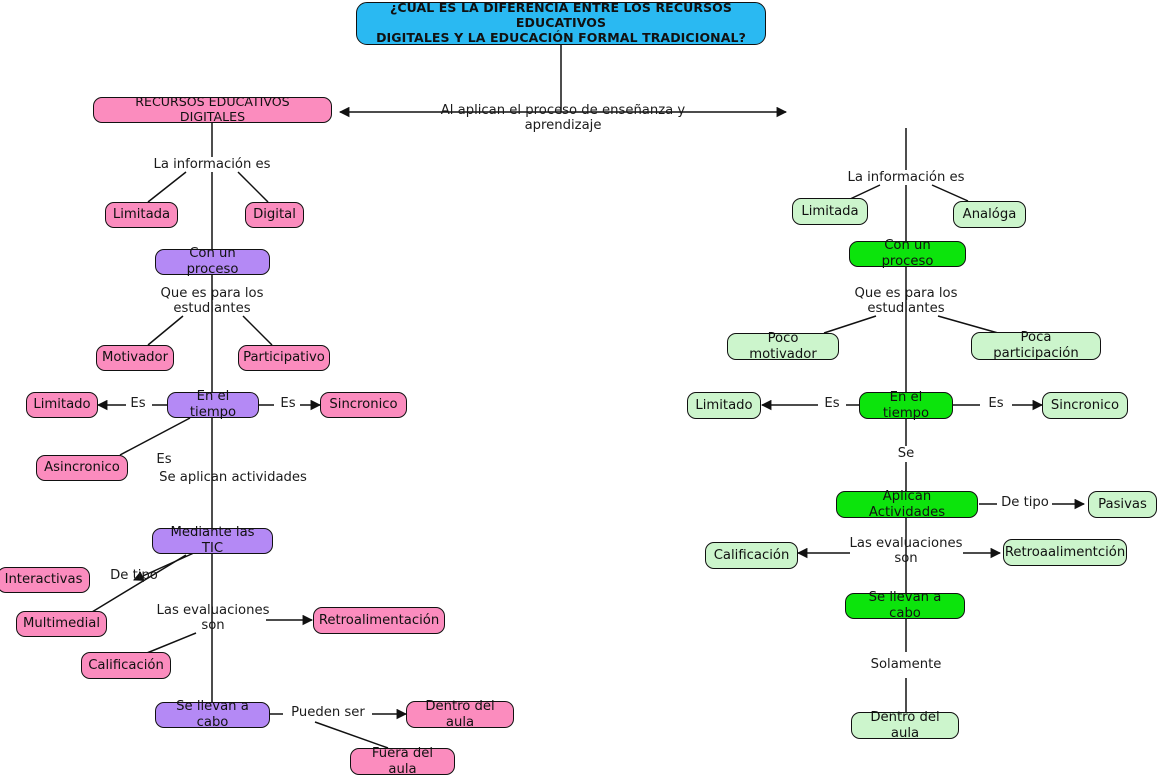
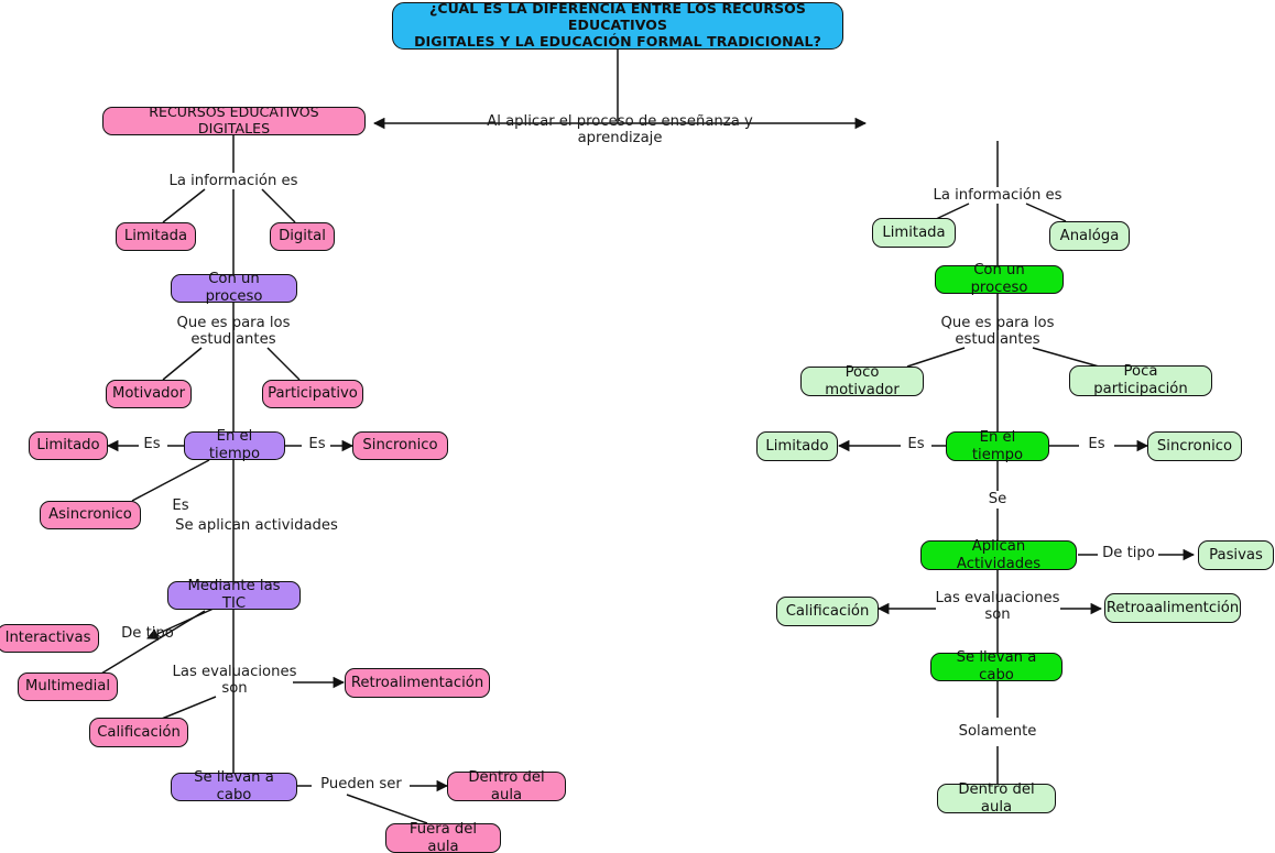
  ¿CUAL ES LA DIFERENCIA ENTRE LOS RECURSOS EDUCATIVOS
  DIGITALES Y LA EDUCACIÓN FORMAL TRADICIONAL?
- Al aplican el proceso de enseñanza y aprendizaje
+ Al aplicar el proceso de enseñanza y aprendizaje
  RECURSOS EDUCATIVOS DIGITALES
  La información es
  Limitada
  Digital
  Con un proceso
  Que es para los
  estudiantes
  Motivador
  Participativo
  Limitado
  Es
  En el tiempo
  Es
  Sincronico
  Es
  Asincronico
  Se aplican actividades
  Mediante las TIC
  Interactivas
  De tipo
  Multimedial
  Las evaluaciones
  son
  Retroalimentación
  Calificación
  Se llevan a cabo
  Pueden ser
  Dentro del aula
  Fuera del aula
  La información es
  Limitada
  Analóga
  Con un proceso
  Que es para los
  estudiantes
  Poco motivador
  Poca participación
  Limitado
  Es
  En el tiempo
  Es
  Sincronico
  Se
  Aplican Actividades
  De tipo
  Pasivas
  Calificación
  Las evaluaciones
  son
  Retroaalimentción
  Se llevan a cabo
  Solamente
  Dentro del aula
